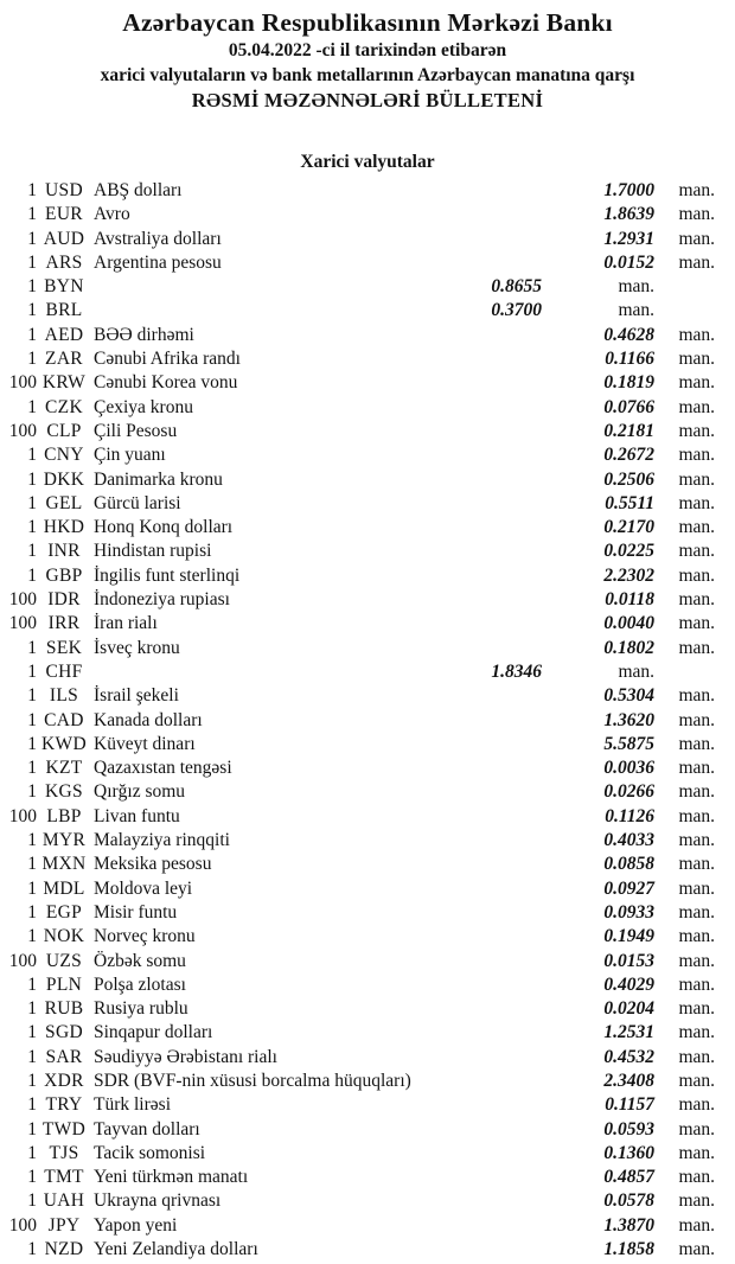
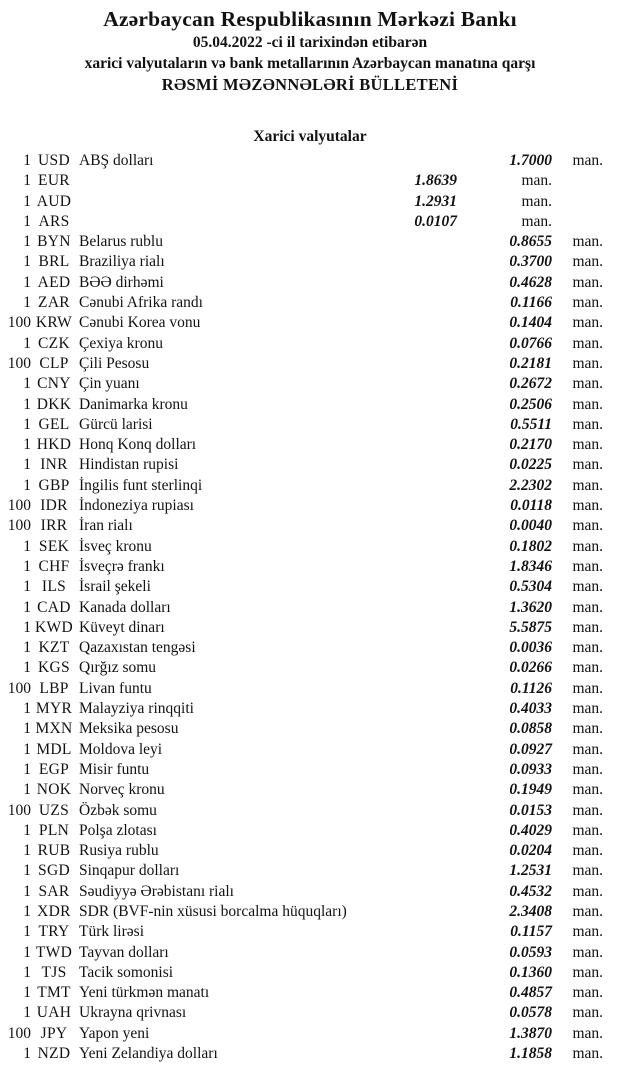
  Azərbaycan Respublikasının Mərkəzi Bankı
  05.04.2022 -ci il tarixindən etibarən
  xarici valyutaların və bank metallarının Azərbaycan manatına qarşı
  RƏSMİ MƏZƏNNƏLƏRİ BÜLLETENİ
  Xarici valyutalar
  1
  USD
  ABŞ dolları
  1.7000
  man.
  1
  EUR
- Avro
  1.8639
  man.
  1
  AUD
- Avstraliya dolları
  1.2931
  man.
  1
  ARS
- Argentina pesosu
- 0.0152
+ 0.0107
  man.
  1
  BYN
+ Belarus rublu
  0.8655
  man.
  1
  BRL
+ Braziliya rialı
  0.3700
  man.
  1
  AED
  BƏƏ dirhəmi
  0.4628
  man.
  1
  ZAR
  Cənubi Afrika randı
  0.1166
  man.
  100
  KRW
  Cənubi Korea vonu
- 0.1819
+ 0.1404
  man.
  1
  CZK
  Çexiya kronu
  0.0766
  man.
  100
  CLP
  Çili Pesosu
  0.2181
  man.
  1
  CNY
  Çin yuanı
  0.2672
  man.
  1
  DKK
  Danimarka kronu
  0.2506
  man.
  1
  GEL
  Gürcü larisi
  0.5511
  man.
  1
  HKD
  Honq Konq dolları
  0.2170
  man.
  1
  INR
  Hindistan rupisi
  0.0225
  man.
  1
  GBP
  İngilis funt sterlinqi
  2.2302
  man.
  100
  IDR
  İndoneziya rupiası
  0.0118
  man.
  100
  IRR
  İran rialı
  0.0040
  man.
  1
  SEK
  İsveç kronu
  0.1802
  man.
  1
  CHF
+ İsveçrə frankı
  1.8346
  man.
  1
  ILS
  İsrail şekeli
  0.5304
  man.
  1
  CAD
  Kanada dolları
  1.3620
  man.
  1
  KWD
  Küveyt dinarı
  5.5875
  man.
  1
  KZT
  Qazaxıstan tengəsi
  0.0036
  man.
  1
  KGS
  Qırğız somu
  0.0266
  man.
  100
  LBP
  Livan funtu
  0.1126
  man.
  1
  MYR
  Malayziya rinqqiti
  0.4033
  man.
  1
  MXN
  Meksika pesosu
  0.0858
  man.
  1
  MDL
  Moldova leyi
  0.0927
  man.
  1
  EGP
  Misir funtu
  0.0933
  man.
  1
  NOK
  Norveç kronu
  0.1949
  man.
  100
  UZS
  Özbək somu
  0.0153
  man.
  1
  PLN
  Polşa zlotası
  0.4029
  man.
  1
  RUB
  Rusiya rublu
  0.0204
  man.
  1
  SGD
  Sinqapur dolları
  1.2531
  man.
  1
  SAR
  Səudiyyə Ərəbistanı rialı
  0.4532
  man.
  1
  XDR
  SDR (BVF-nin xüsusi borcalma hüquqları)
  2.3408
  man.
  1
  TRY
  Türk lirəsi
  0.1157
  man.
  1
  TWD
  Tayvan dolları
  0.0593
  man.
  1
  TJS
  Tacik somonisi
  0.1360
  man.
  1
  TMT
  Yeni türkmən manatı
  0.4857
  man.
  1
  UAH
  Ukrayna qrivnası
  0.0578
  man.
  100
  JPY
  Yapon yeni
  1.3870
  man.
  1
  NZD
  Yeni Zelandiya dolları
  1.1858
  man.
